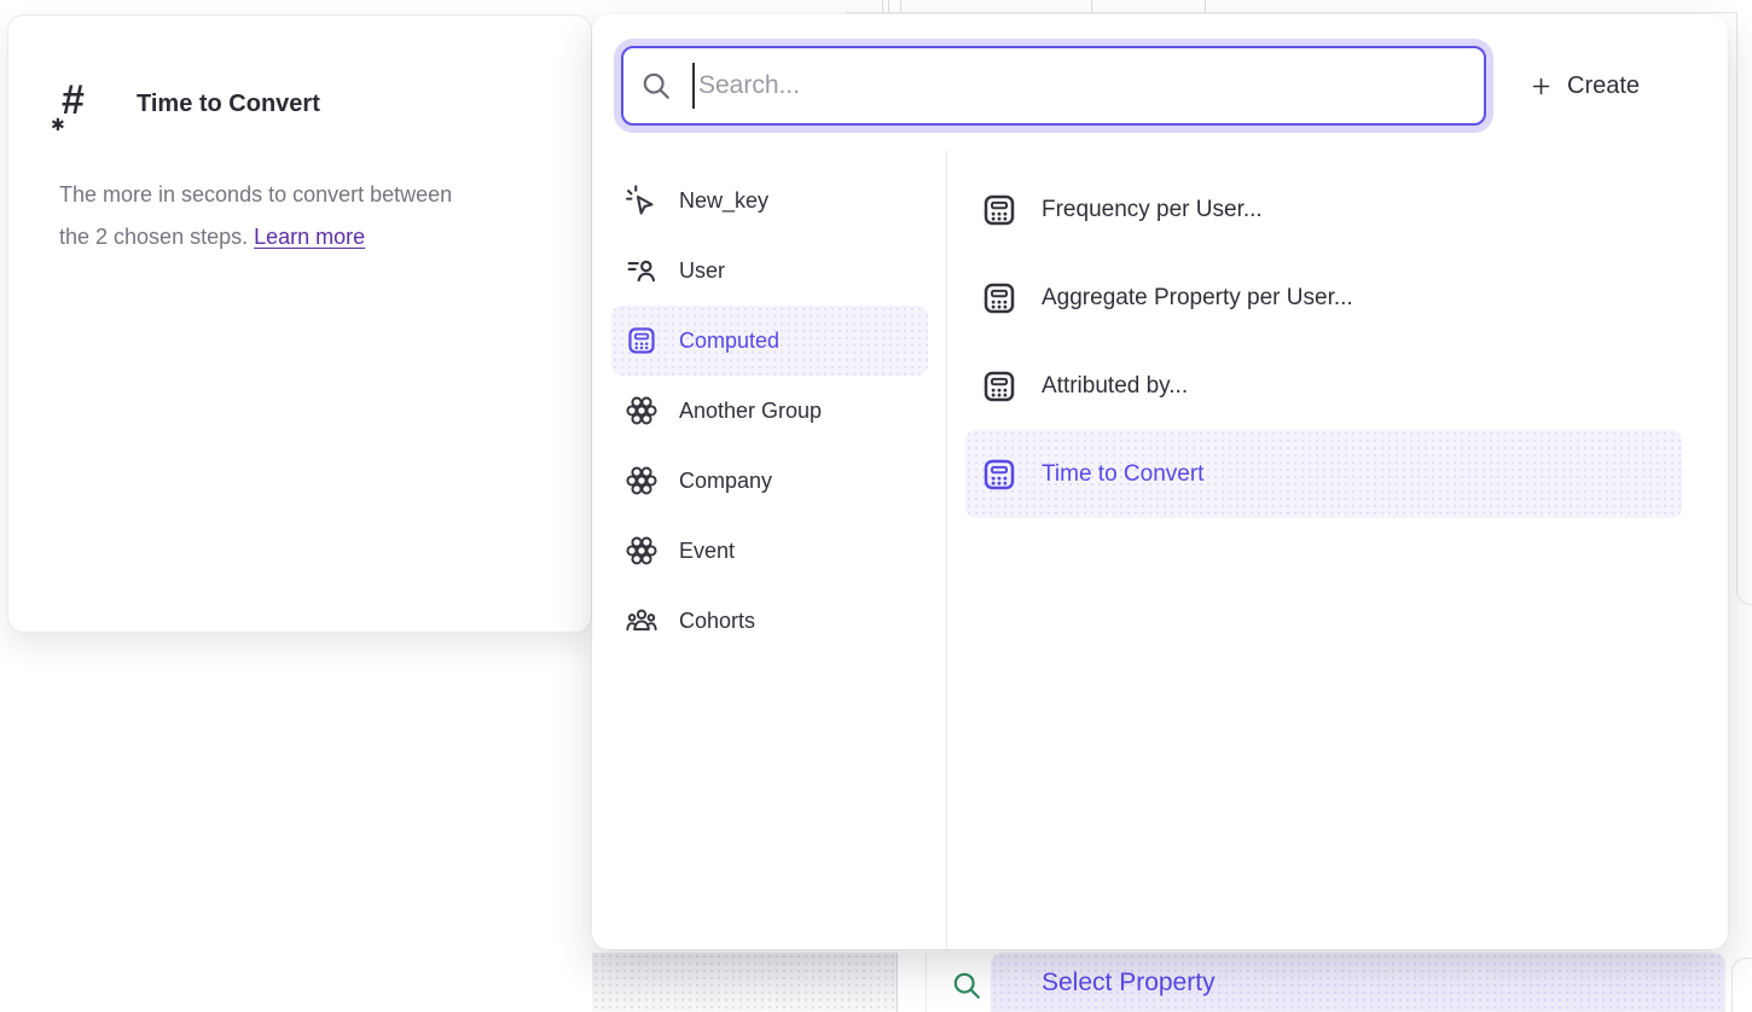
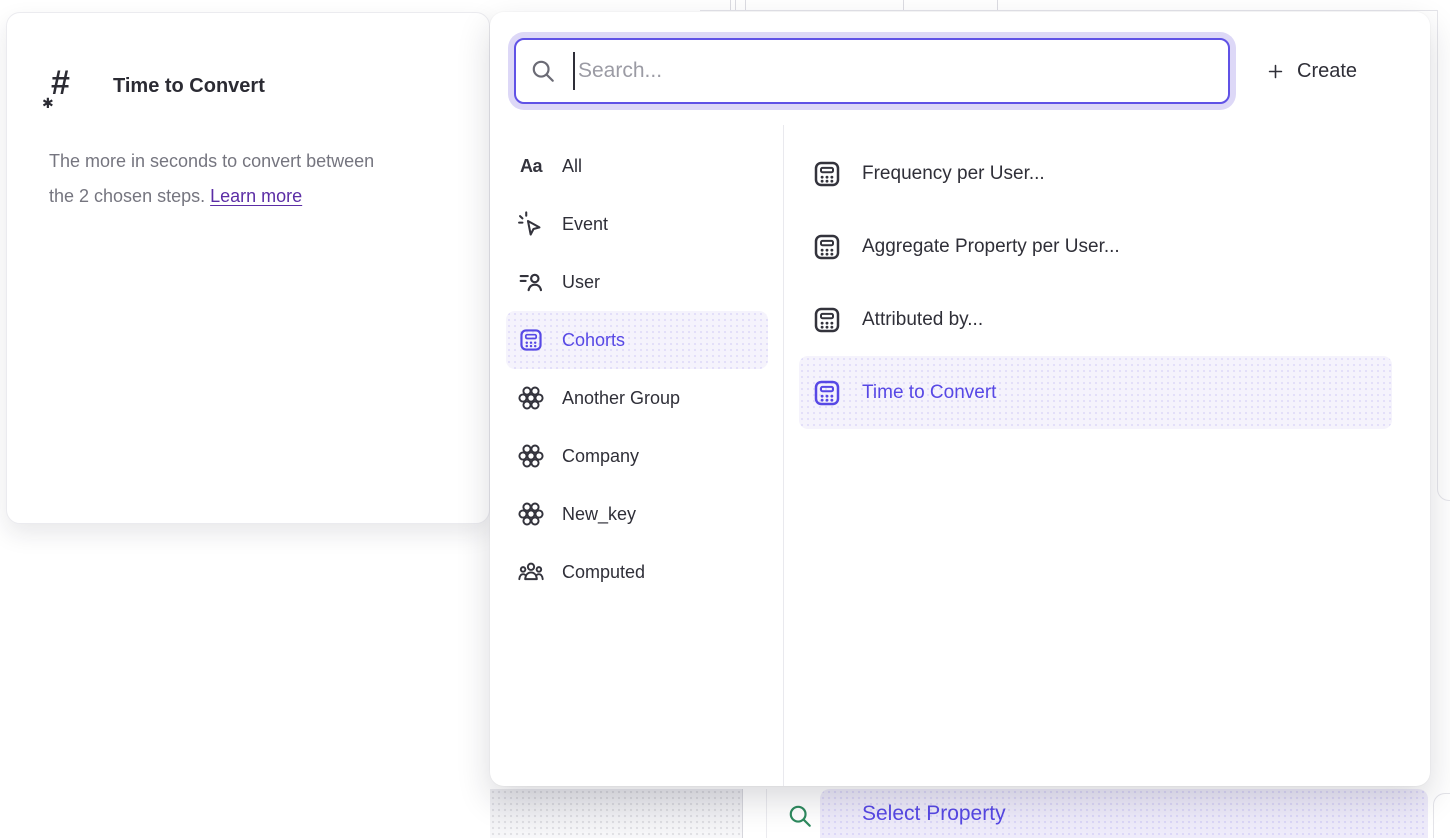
  Select Property
  #
  ✱
  Time to Convert
  The more in seconds to convert between
  the 2 chosen steps. Learn more
  Search...
  Create
+ Aa
+ All
- New_key
+ Event
  User
- Computed
+ Cohorts
  Another Group
  Company
- Event
+ New_key
- Cohorts
+ Computed
  Frequency per User...
  Aggregate Property per User...
  Attributed by...
  Time to Convert
